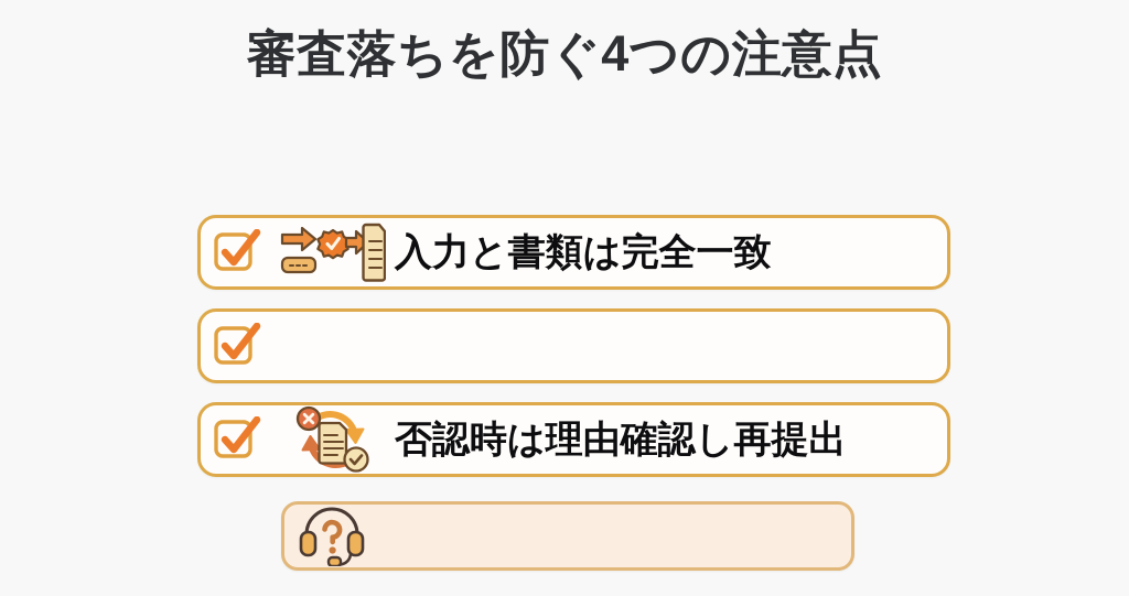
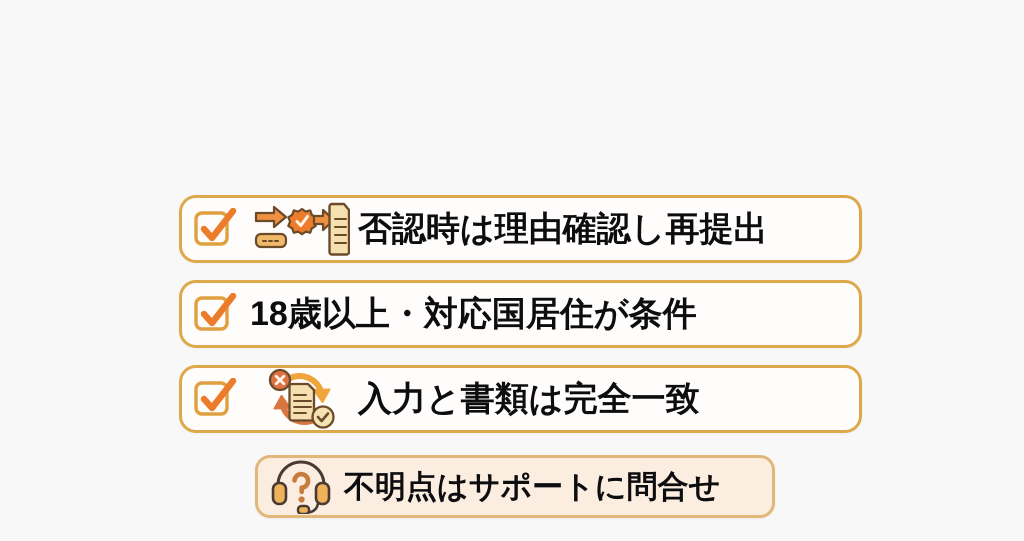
- 審査落ちを防ぐ4つの注意点
- 入力と書類は完全一致
+ 否認時は理由確認し再提出
+ 18歳以上・対応国居住が条件
- 否認時は理由確認し再提出
+ 入力と書類は完全一致
+ 不明点はサポートに問合せ
